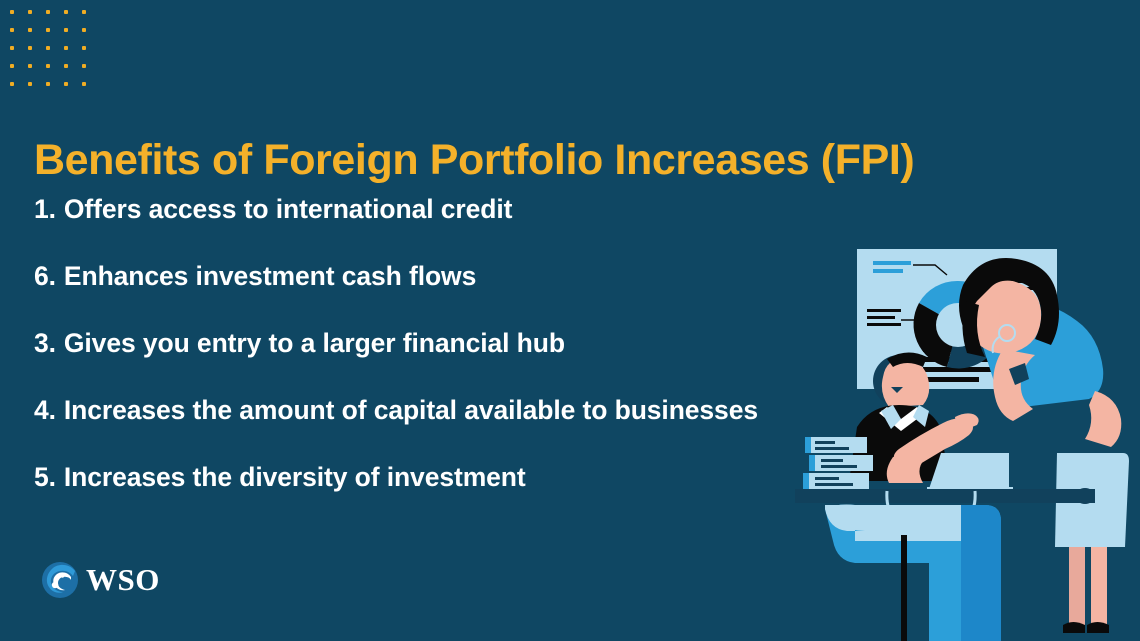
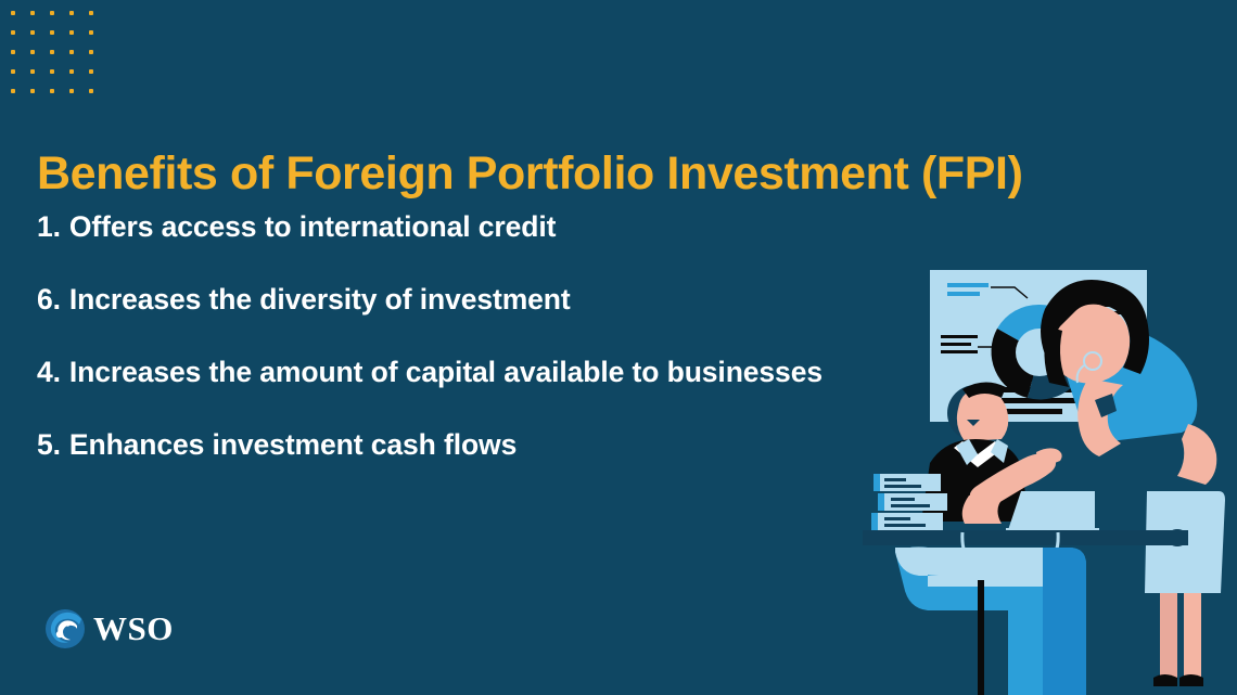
- Benefits of Foreign Portfolio Increases (FPI)
+ Benefits of Foreign Portfolio Investment (FPI)
  1.
  Offers access to international credit
  6.
- Enhances investment cash flows
+ Increases the diversity of investment
- 3.
- Gives you entry to a larger financial hub
  4.
  Increases the amount of capital available to businesses
  5.
- Increases the diversity of investment
+ Enhances investment cash flows
  WSO
